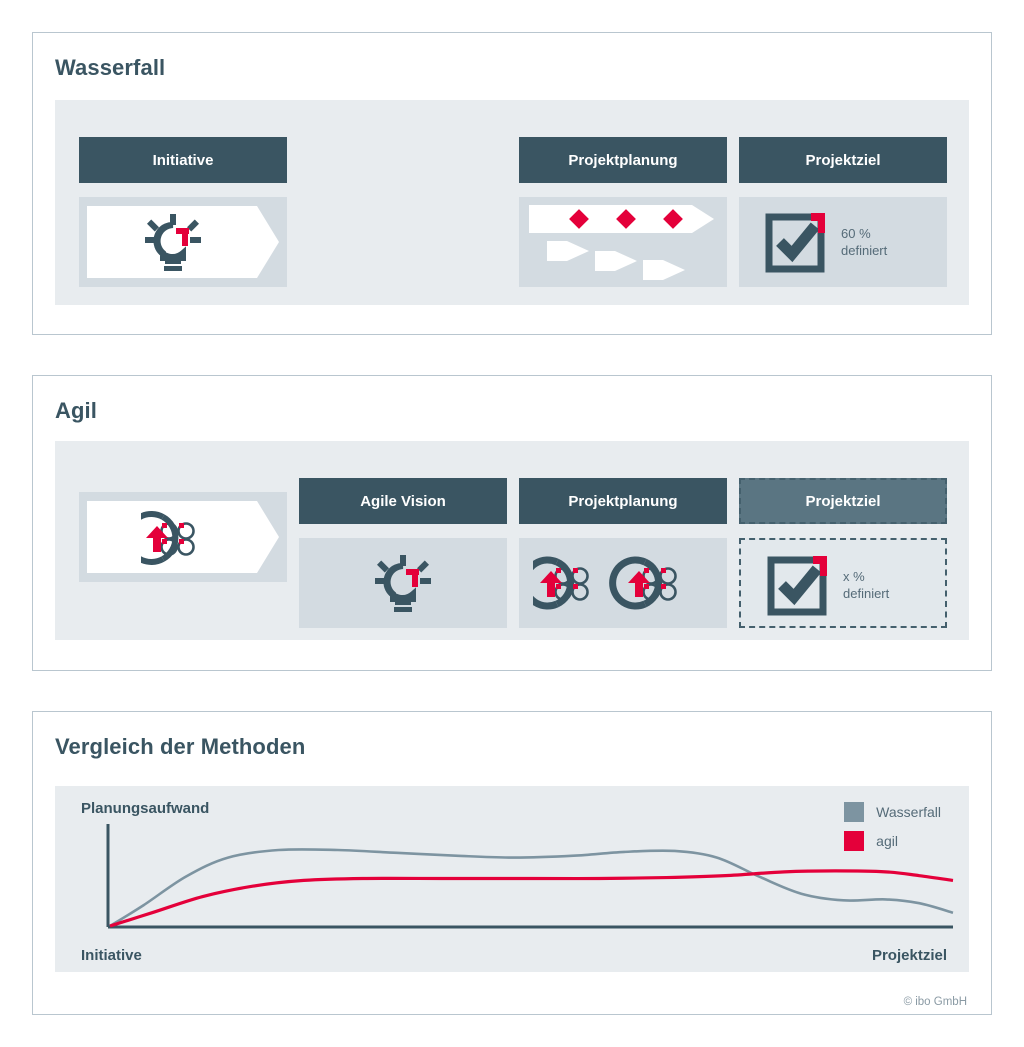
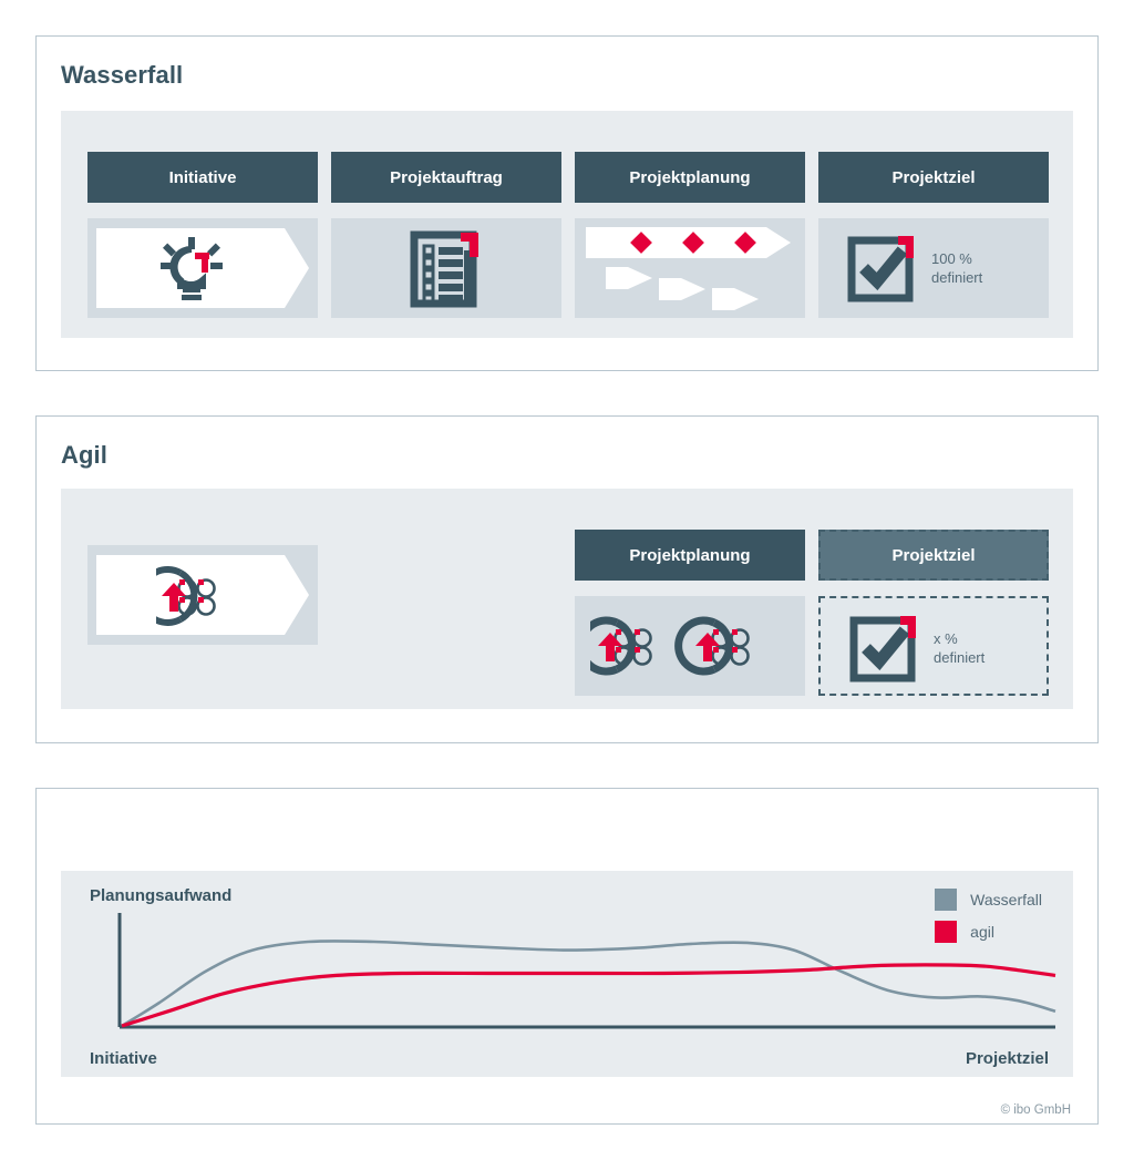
  Wasserfall
  Initiative
+ Projektauftrag
  Projektplanung
  Projektziel
- 60 %
+ 100 %
  definiert
  Agil
- Agile Vision
  Projektplanung
  Projektziel
  x %
  definiert
- Vergleich der Methoden
  Planungsaufwand
  Wasserfall
  agil
  Initiative
  Projektziel
  © ibo GmbH
